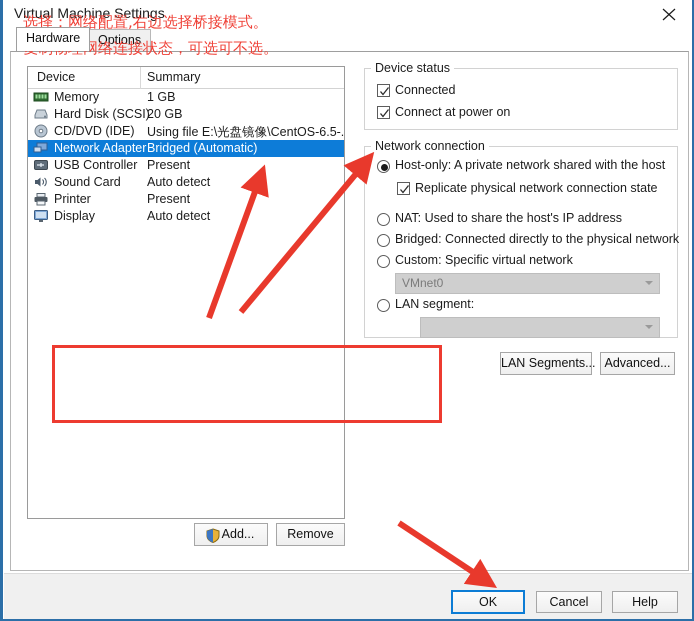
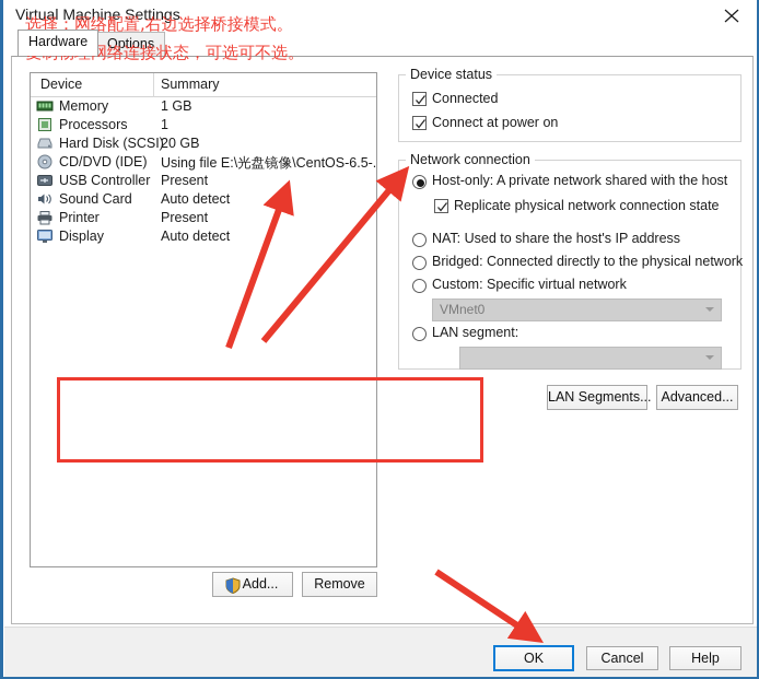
  Virtual Machine Settings
  Hardware
  Options
  Device
  Summary
  Memory
  1 GB
+ Processors
+ 1
  Hard Disk (SCSI)
  20 GB
  CD/DVD (IDE)
  Using file E:\光盘镜像\CentOS-6.5-.
- Network Adapter
- Bridged (Automatic)
  USB Controller
  Present
  Sound Card
  Auto detect
  Printer
  Present
  Display
  Auto detect
  Add...
  Remove
  Device status
  Connected
  Connect at power on
  Network connection
  Host-only: A private network shared with the host
  Replicate physical network connection state
  NAT: Used to share the host's IP address
  Bridged: Connected directly to the physical network
  Custom: Specific virtual network
  VMnet0
  LAN segment:
  LAN Segments..
  Advanced...
  OK
  Cancel
  Help
  选择：网络配置,右边选择桥接模式。
  网络连接状态，可选可不选。
